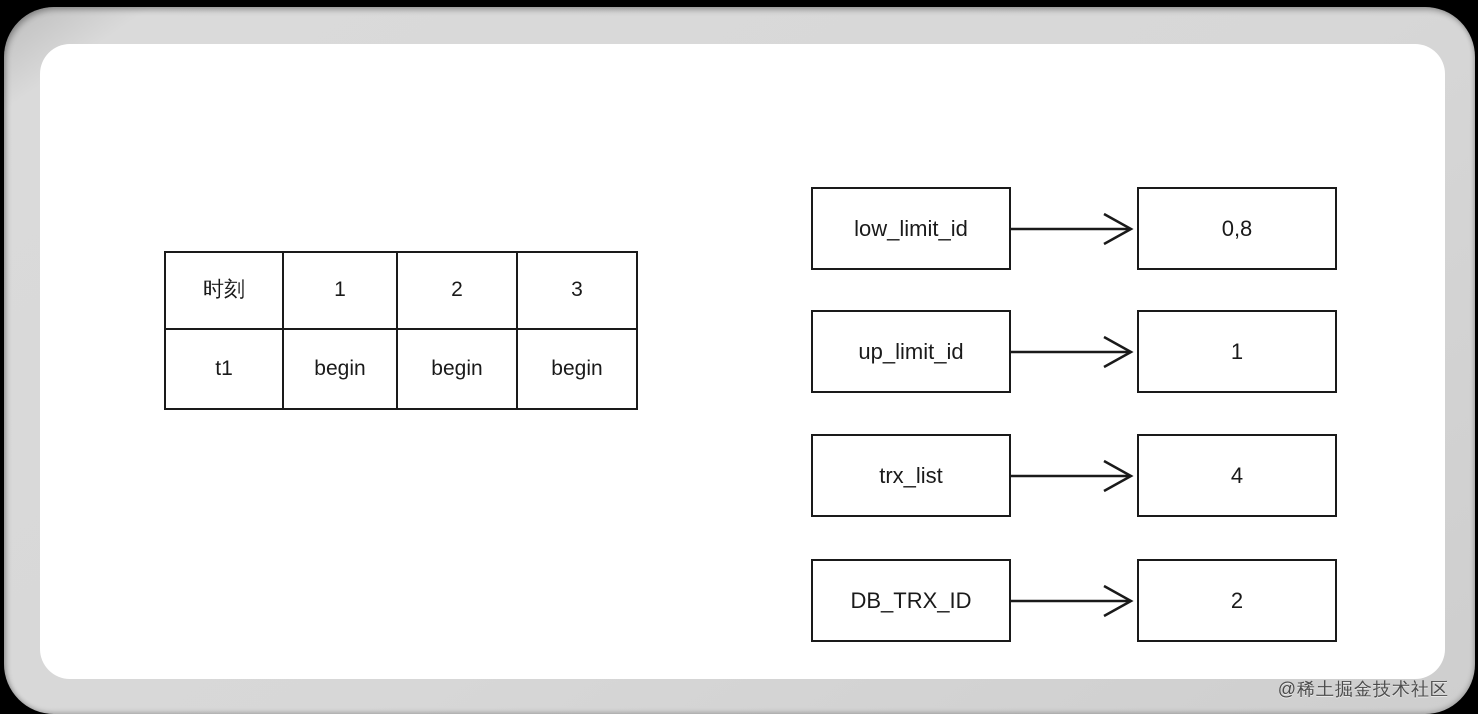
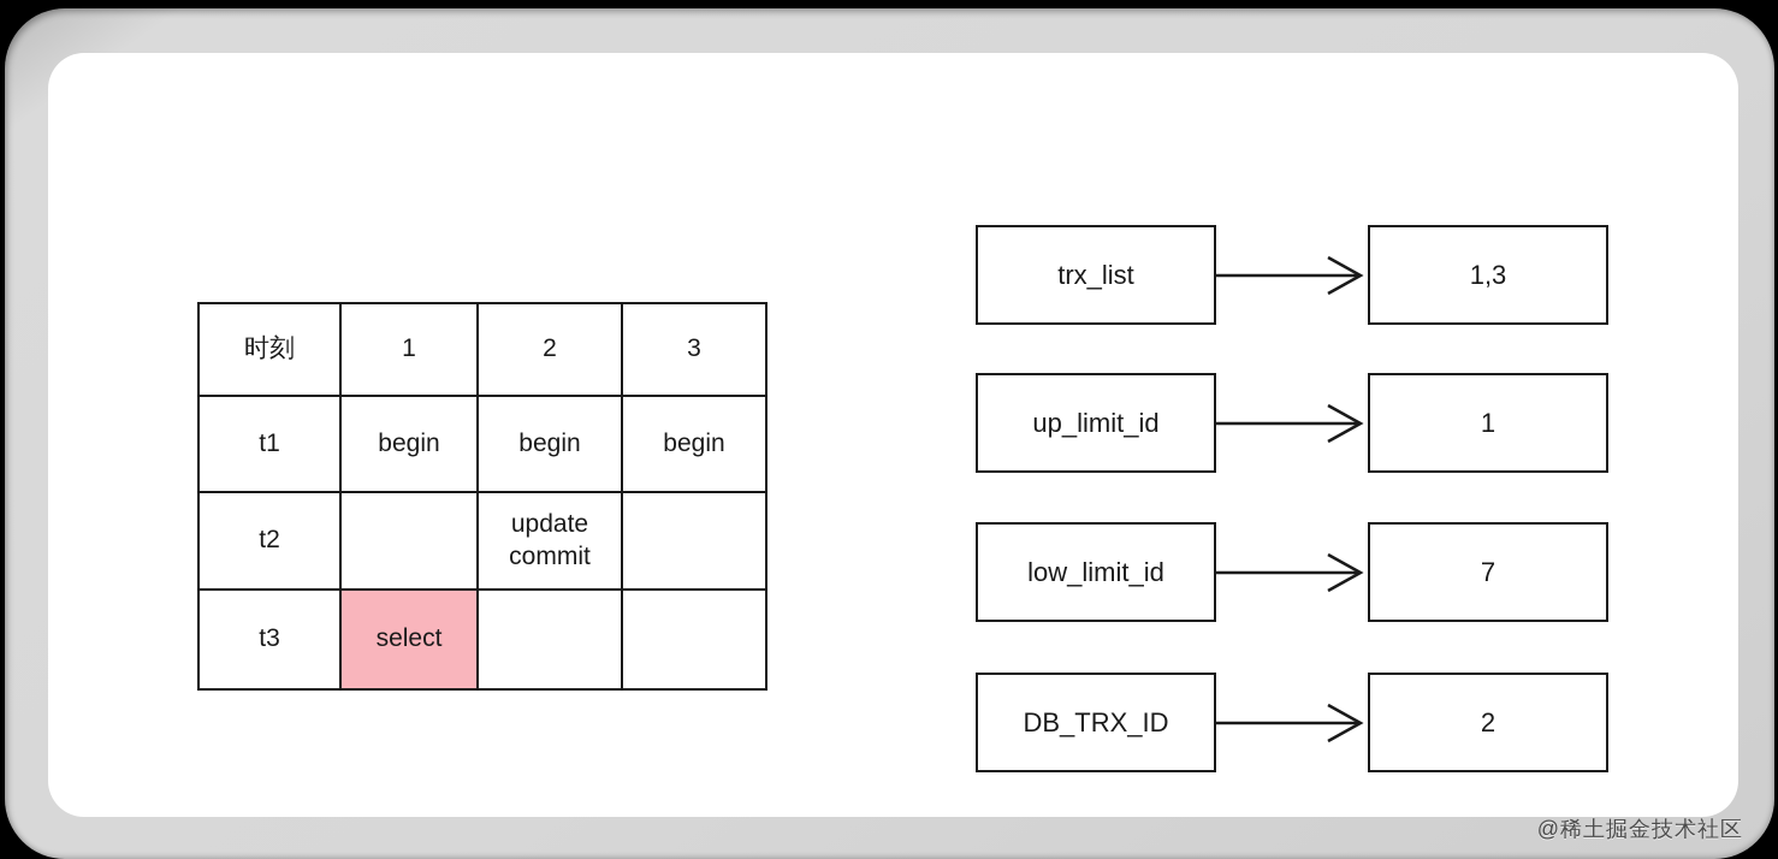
  时刻	1	2	3
  t1	begin	begin	begin
+ t2		update commit
+ t3	select
- low_limit_id
+ trx_list
- 0,8
+ 1,3
  up_limit_id
  1
- trx_list
+ low_limit_id
- 4
+ 7
  DB_TRX_ID
  2
  @稀土掘金技术社区
